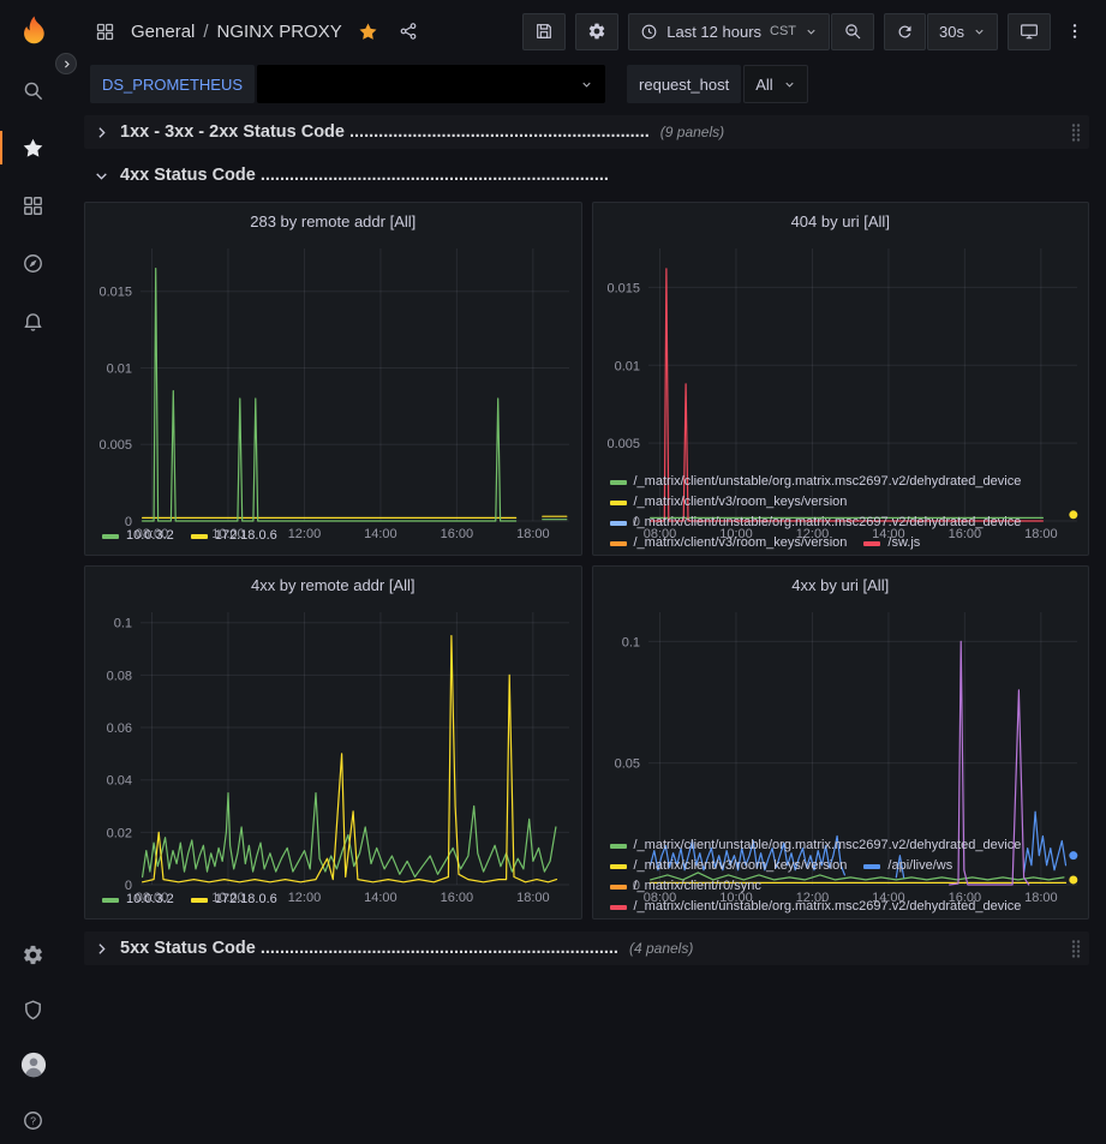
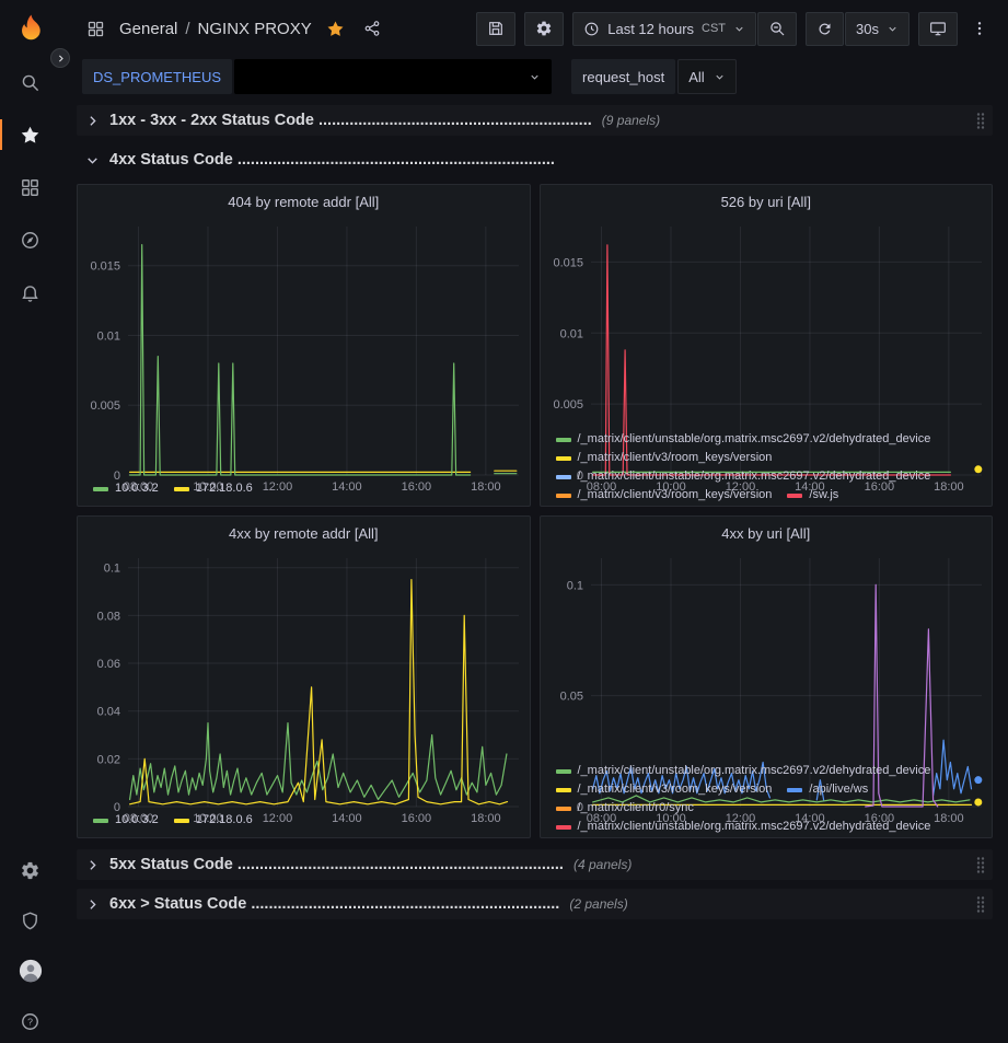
  ?
  General
  /
  NGINX PROXY
  Last 12 hours
  CST
  30s
  DS_PROMETHEUS
  request_host
  All
  1xx - 3xx - 2xx Status Code ..............................................................
  (9 panels)
  4xx Status Code ........................................................................
- 283 by remote addr [All]
+ 404 by remote addr [All]
  08:00
  10:00
  12:00
  14:00
  16:00
  18:00
  0
  0.005
  0.01
  0.015
  10.0.3.2
  172.18.0.6
- 404 by uri [All]
+ 526 by uri [All]
  08:00
  10:00
  12:00
  14:00
  16:00
  18:00
  0
  0.005
  0.01
  0.015
  /_matrix/client/unstable/org.matrix.msc2697.v2/dehydrated_device
  /_matrix/client/v3/room_keys/version
  /_matrix/client/unstable/org.matrix.msc2697.v2/dehydrated_device
  /_matrix/client/v3/room_keys/version
  /sw.js
  4xx by remote addr [All]
  08:00
  10:00
  12:00
  14:00
  16:00
  18:00
  0
  0.02
  0.04
  0.06
  0.08
  0.1
  10.0.3.2
  172.18.0.6
  4xx by uri [All]
  08:00
  10:00
  12:00
  14:00
  16:00
  18:00
  0
  0.05
  0.1
  /_matrix/client/unstable/org.matrix.msc2697.v2/dehydrated_device
  /_matrix/client/v3/room_keys/version
  /api/live/ws
  /_matrix/client/r0/sync
  /_matrix/client/unstable/org.matrix.msc2697.v2/dehydrated_device
  5xx Status Code ..........................................................................
  (4 panels)
+ 6xx > Status Code ......................................................................
+ (2 panels)
